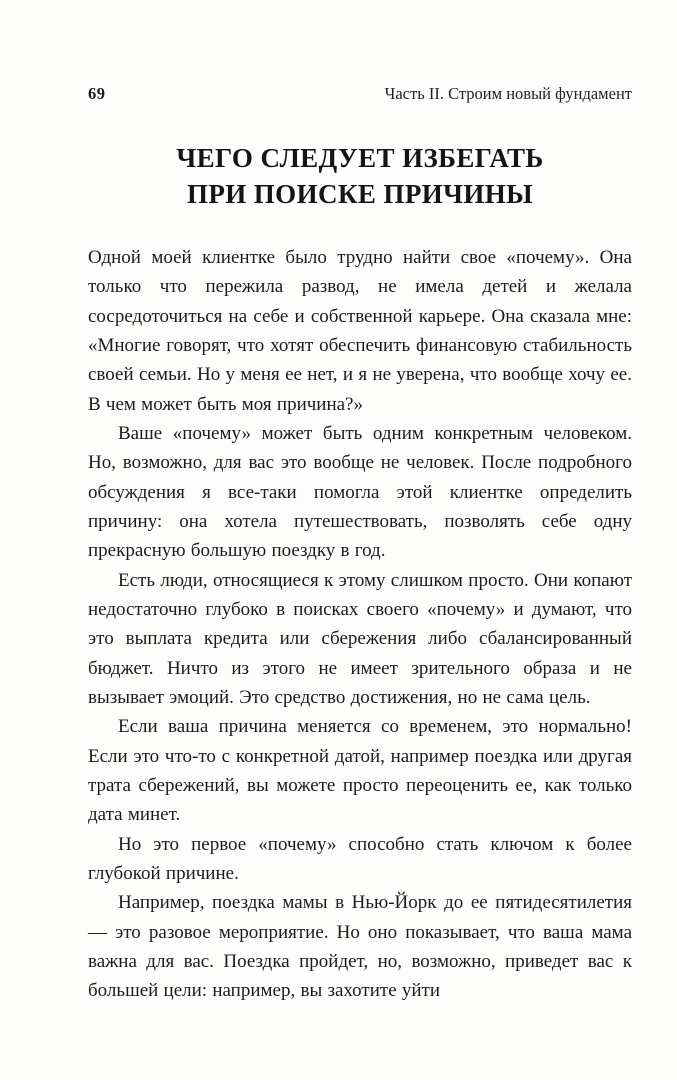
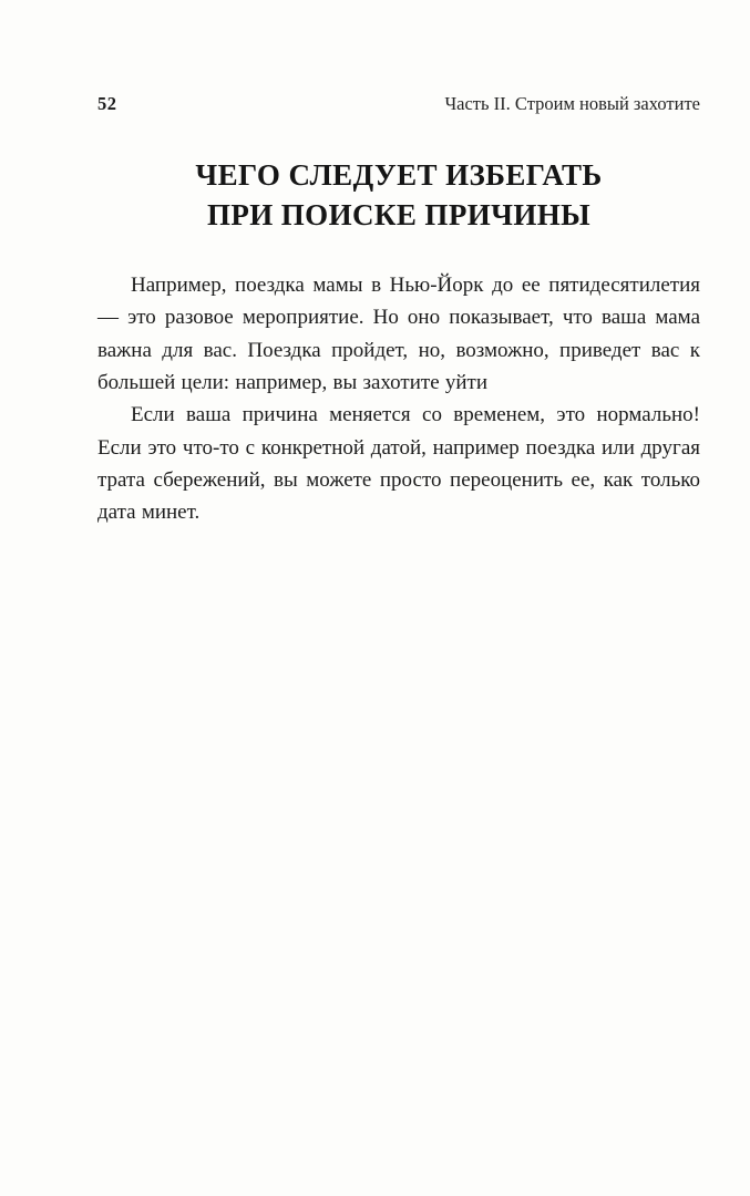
- 69
+ 52
- Часть II. Строим новый фундамент
+ Часть II. Строим новый захотите
  ЧЕГО СЛЕДУЕТ ИЗБЕГАТЬ
  ПРИ ПОИСКЕ ПРИЧИНЫ
- Одной моей клиентке было трудно найти свое «почему». Она только что пережила развод, не имела детей и желала сосредоточиться на себе и собственной карьере. Она сказала мне: «Многие говорят, что хотят обеспечить финансовую стабильность своей семьи. Но у меня ее нет, и я не уверена, что вообще хочу ее. В чем может быть моя причина?»
- Ваше «почему» может быть одним конкретным человеком. Но, возможно, для вас это вообще не человек. После подробного обсуждения я все-таки помогла этой клиентке определить причину: она хотела путешествовать, позволять себе одну прекрасную большую поездку в год.
- Есть люди, относящиеся к этому слишком просто. Они копают недостаточно глубоко в поисках своего «почему» и думают, что это выплата кредита или сбережения либо сбалансированный бюджет. Ничто из этого не имеет зрительного образа и не вызывает эмоций. Это средство достижения, но не сама цель.
- Если ваша причина меняется со временем, это нормально! Если это что-то с конкретной датой, например поездка или другая трата сбережений, вы можете просто переоценить ее, как только дата минет.
+ Например, поездка мамы в Нью-Йорк до ее пятидесятилетия — это разовое мероприятие. Но оно показывает, что ваша мама важна для вас. Поездка пройдет, но, возможно, приведет вас к большей цели: например, вы захотите уйти
- Но это первое «почему» способно стать ключом к более глубокой причине.
- Например, поездка мамы в Нью-Йорк до ее пятидесятилетия — это разовое мероприятие. Но оно показывает, что ваша мама важна для вас. Поездка пройдет, но, возможно, приведет вас к большей цели: например, вы захотите уйти
+ Если ваша причина меняется со временем, это нормально! Если это что-то с конкретной датой, например поездка или другая трата сбережений, вы можете просто переоценить ее, как только дата минет.
